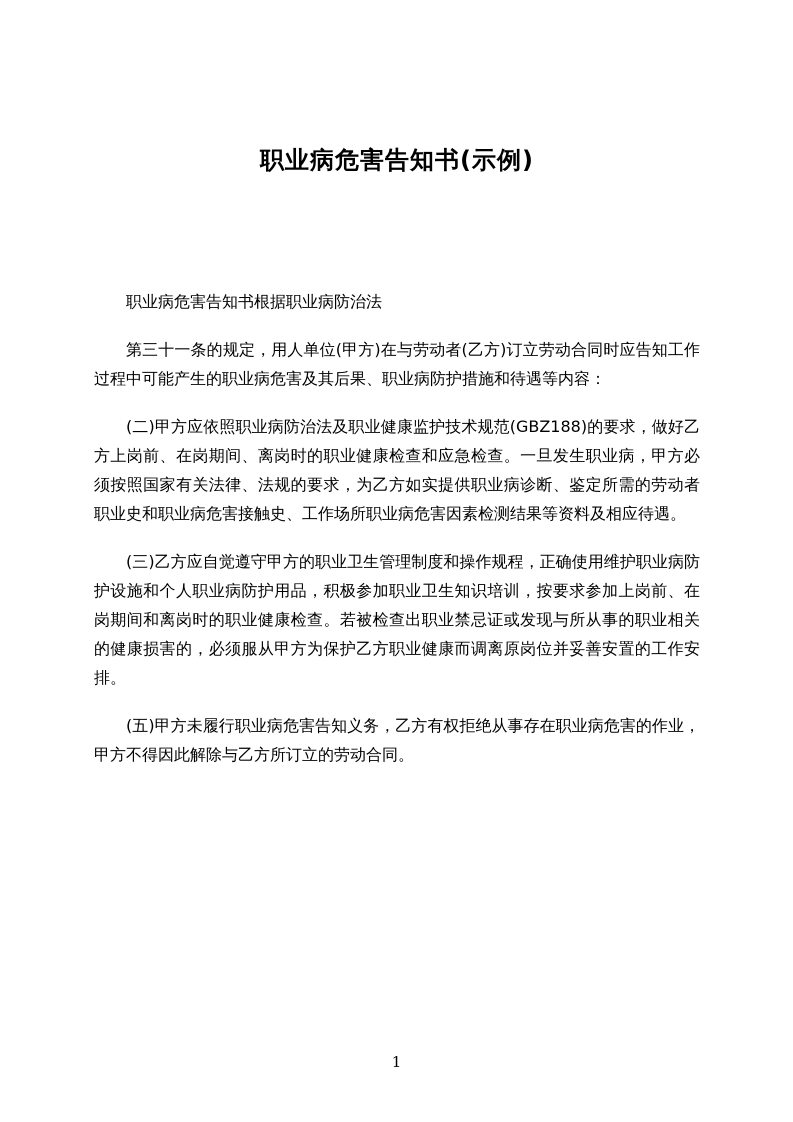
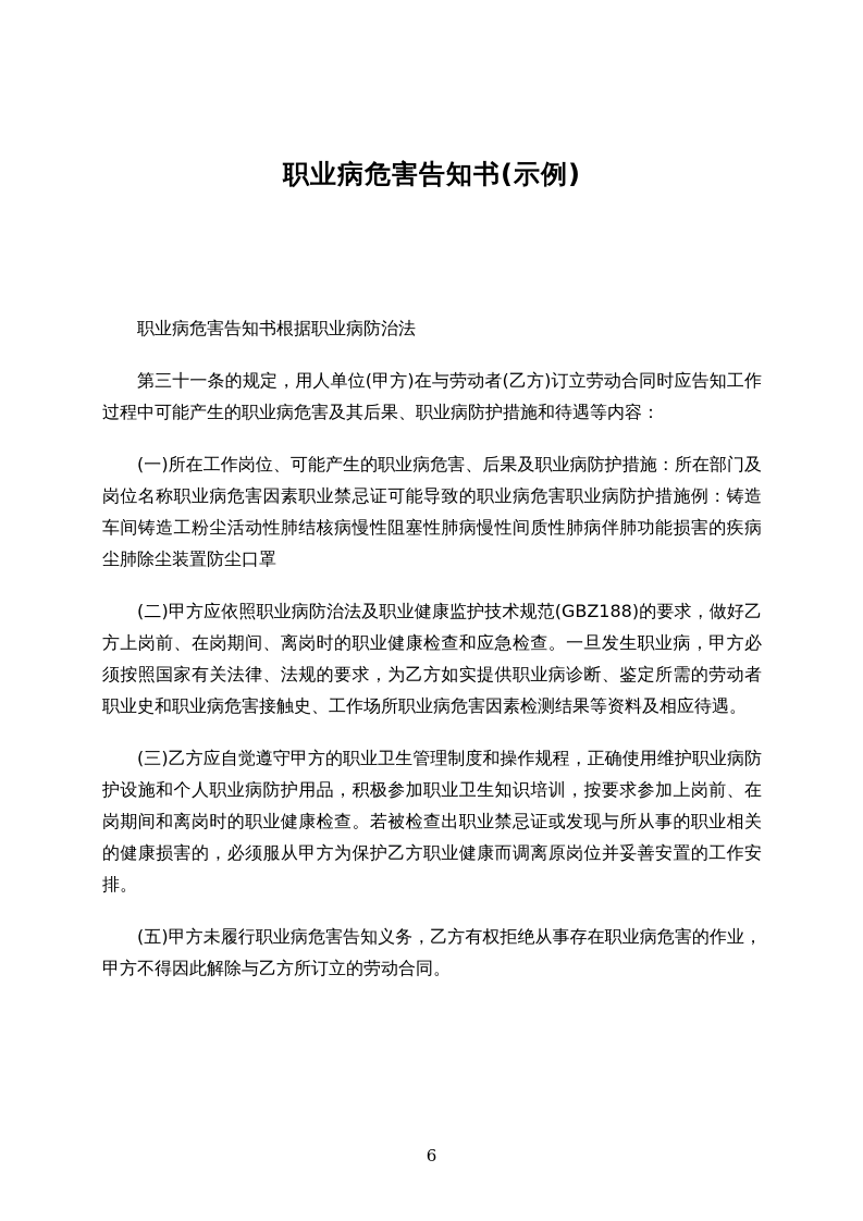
  职业病危害告知书(示例)
  职业病危害告知书根据职业病防治法
  第三十一条的规定，用人单位(甲方)在与劳动者(乙方)订立劳动合同时应告知工作过程中可能产生的职业病危害及其后果、职业病防护措施和待遇等内容：
+ (一)所在工作岗位、可能产生的职业病危害、后果及职业病防护措施：所在部门及岗位名称职业病危害因素职业禁忌证可能导致的职业病危害职业病防护措施例：铸造车间铸造工粉尘活动性肺结核病慢性阻塞性肺病慢性间质性肺病伴肺功能损害的疾病尘肺除尘装置防尘口罩
  (二)甲方应依照职业病防治法及职业健康监护技术规范(GBZ188)的要求，做好乙方上岗前、在岗期间、离岗时的职业健康检查和应急检查。一旦发生职业病，甲方必须按照国家有关法律、法规的要求，为乙方如实提供职业病诊断、鉴定所需的劳动者职业史和职业病危害接触史、工作场所职业病危害因素检测结果等资料及相应待遇。
  (三)乙方应自觉遵守甲方的职业卫生管理制度和操作规程，正确使用维护职业病防护设施和个人职业病防护用品，积极参加职业卫生知识培训，按要求参加上岗前、在岗期间和离岗时的职业健康检查。若被检查出职业禁忌证或发现与所从事的职业相关的健康损害的，必须服从甲方为保护乙方职业健康而调离原岗位并妥善安置的工作安排。
  (五)甲方未履行职业病危害告知义务，乙方有权拒绝从事存在职业病危害的作业，甲方不得因此解除与乙方所订立的劳动合同。
- 1
+ 6
